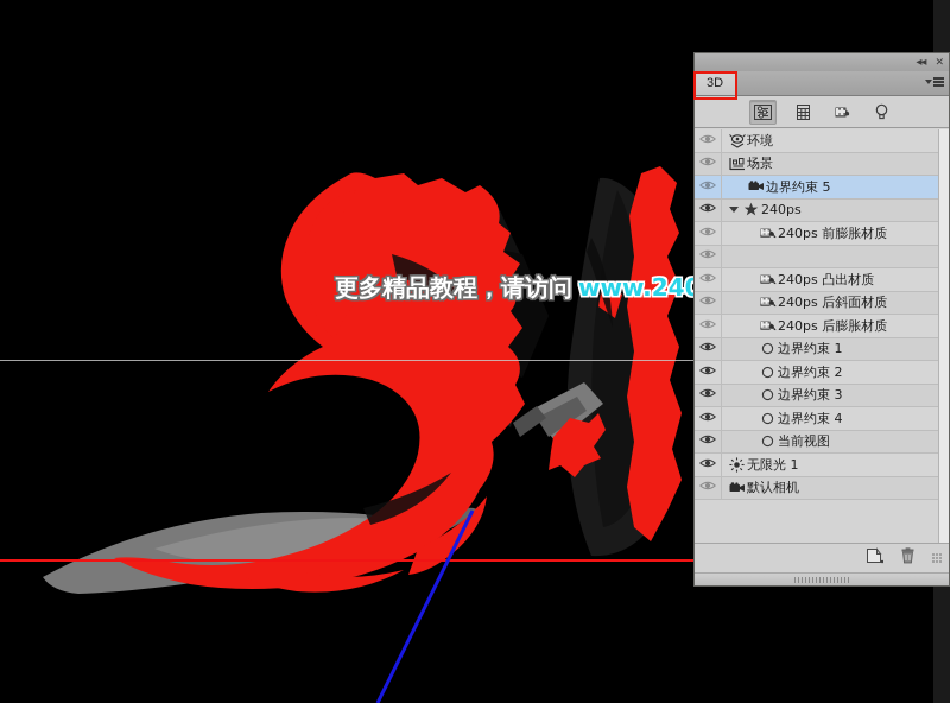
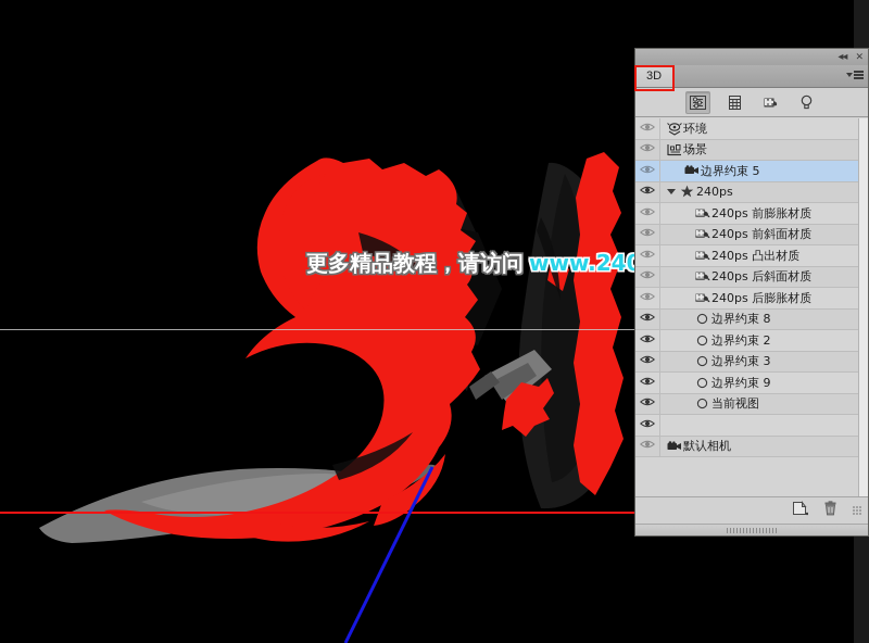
  ◂◂
  ✕
  3D
  环境
  场景
  边界约束 5
  240ps
  240ps 前膨胀材质
+ 240ps 前斜面材质
  240ps 凸出材质
  240ps 后斜面材质
  240ps 后膨胀材质
- 边界约束 1
+ 边界约束 8
  边界约束 2
  边界约束 3
- 边界约束 4
+ 边界约束 9
  当前视图
- 无限光 1
  默认相机
